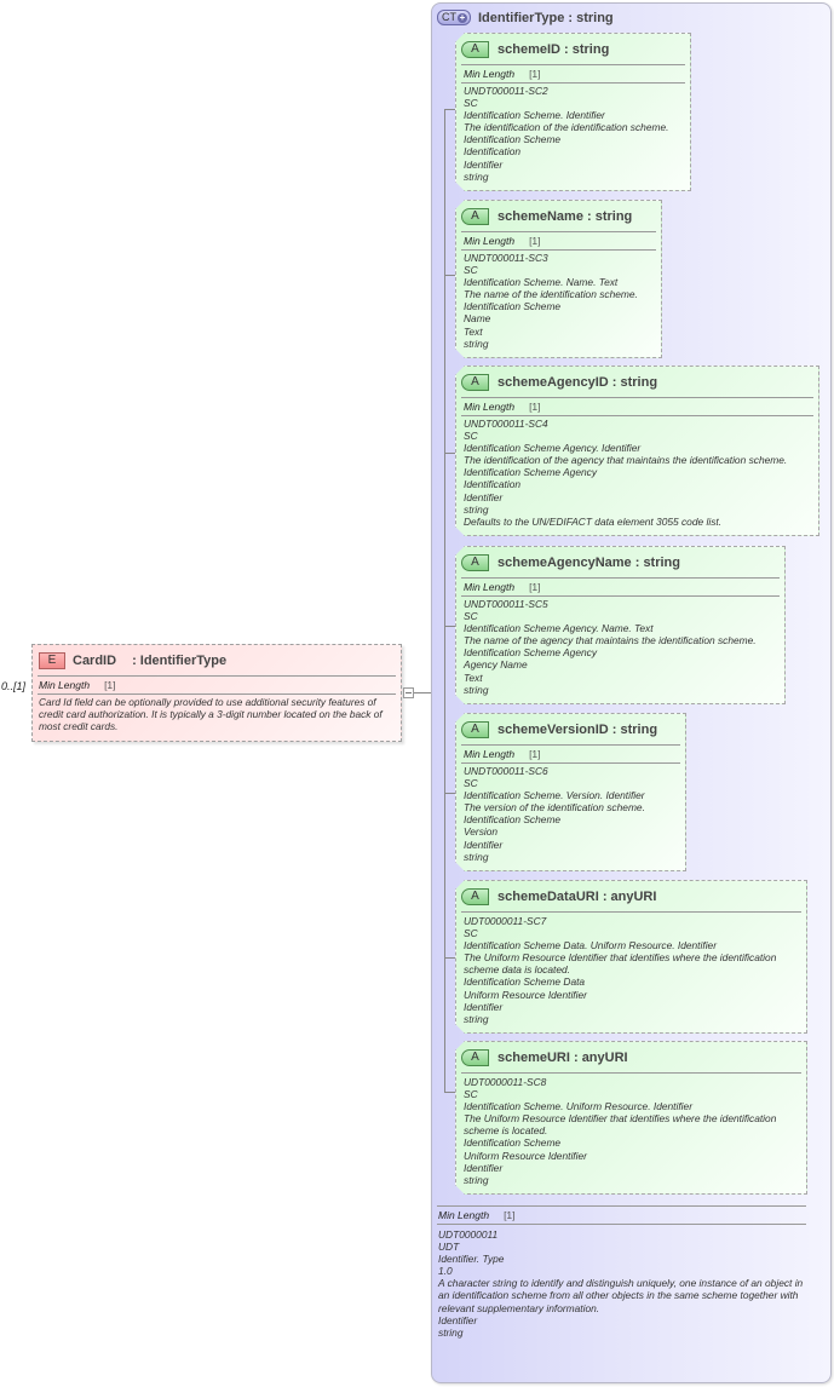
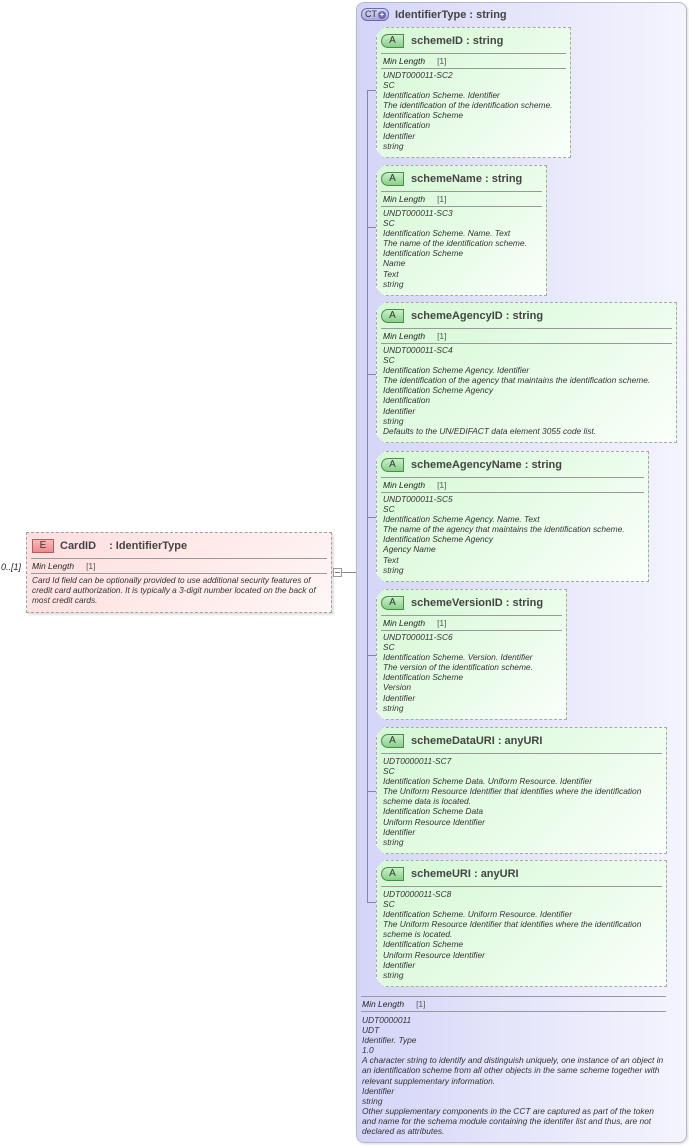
  0..[1]
  E
  CardID
  : IdentifierType
  Min Length [1]
  Card Id field can be optionally provided to use additional security features of credit card authorization. It is typically a 3-digit number located on the back of most credit cards.
  CT
  +
  IdentifierType : string
  A
  schemeID : string
  Min Length [1]
  UNDT000011-SC2
  SC
  Identification Scheme. Identifier
  The identification of the identification scheme.
  Identification Scheme
  Identification
  Identifier
  string
  A
  schemeName : string
  Min Length [1]
  UNDT000011-SC3
  SC
  Identification Scheme. Name. Text
  The name of the identification scheme.
  Identification Scheme
  Name
  Text
  string
  A
  schemeAgencyID : string
  Min Length [1]
  UNDT000011-SC4
  SC
  Identification Scheme Agency. Identifier
  The identification of the agency that maintains the identification scheme.
  Identification Scheme Agency
  Identification
  Identifier
  string
  Defaults to the UN/EDIFACT data element 3055 code list.
  A
  schemeAgencyName : string
  Min Length [1]
  UNDT000011-SC5
  SC
  Identification Scheme Agency. Name. Text
  The name of the agency that maintains the identification scheme.
  Identification Scheme Agency
  Agency Name
  Text
  string
  A
  schemeVersionID : string
  Min Length [1]
  UNDT000011-SC6
  SC
  Identification Scheme. Version. Identifier
  The version of the identification scheme.
  Identification Scheme
  Version
  Identifier
  string
  A
  schemeDataURI : anyURI
  UDT0000011-SC7
  SC
  Identification Scheme Data. Uniform Resource. Identifier
  The Uniform Resource Identifier that identifies where the identification scheme data is located.
  Identification Scheme Data
  Uniform Resource Identifier
  Identifier
  string
  A
  schemeURI : anyURI
  UDT0000011-SC8
  SC
  Identification Scheme. Uniform Resource. Identifier
  The Uniform Resource Identifier that identifies where the identification scheme is located.
  Identification Scheme
  Uniform Resource Identifier
  Identifier
  string
  Min Length [1]
  UDT0000011
  UDT
  Identifier. Type
  1.0
  A character string to identify and distinguish uniquely, one instance of an object in an identification scheme from all other objects in the same scheme together with relevant supplementary information.
  Identifier
  string
+ Other supplementary components in the CCT are captured as part of the token and name for the schema module containing the identifer list and thus, are not declared as attributes.
